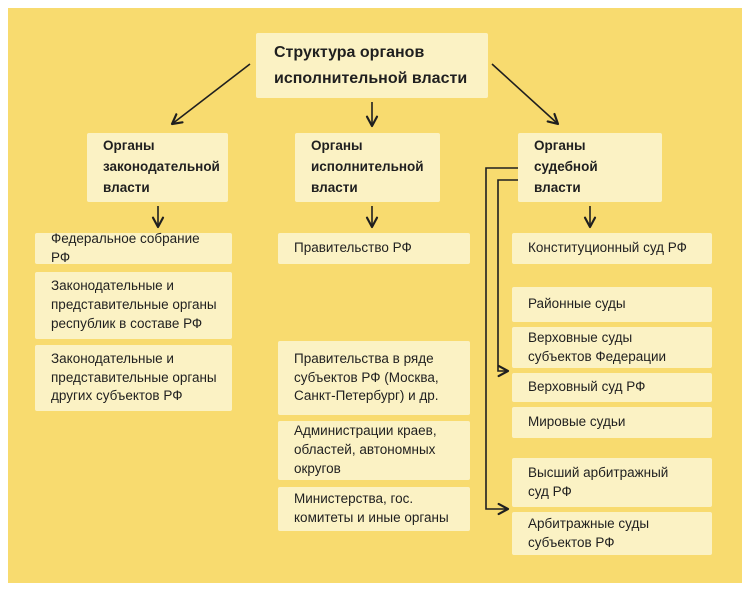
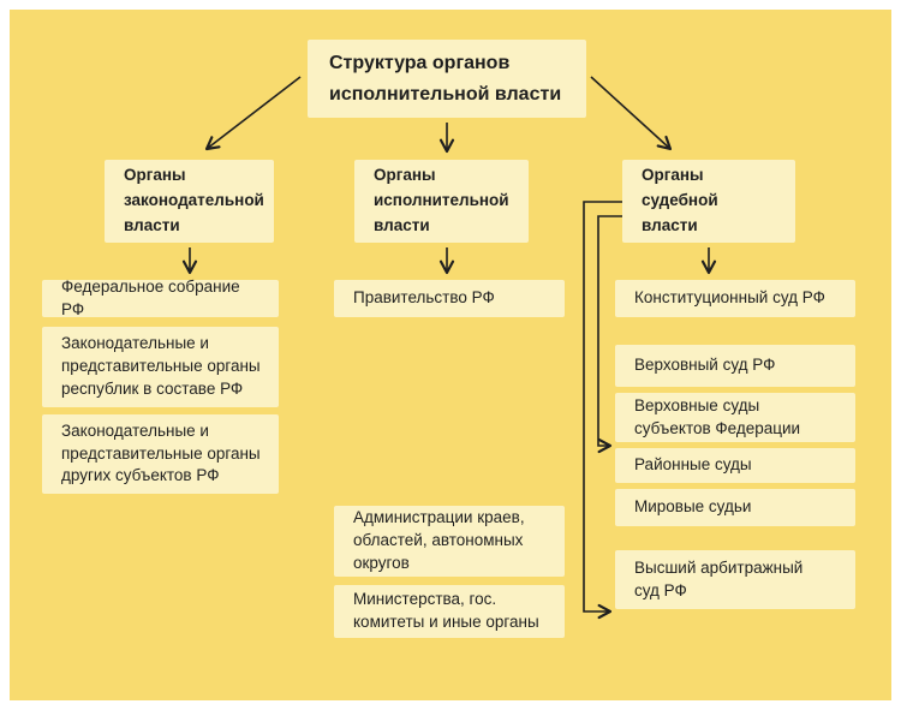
  Структура органов
  исполнительной власти
  Органы
  законодательной
  власти
  Органы
  исполнительной
  власти
  Органы
  судебной
  власти
  Федеральное собрание РФ
  Законодательные и
  представительные органы
  республик в составе РФ
  Законодательные и
  представительные органы
  других субъектов РФ
  Правительство РФ
- Правительства в ряде
- субъектов РФ (Москва,
- Санкт-Петербург) и др.
  Администрации краев,
  областей, автономных
  округов
  Министерства, гос.
  комитеты и иные органы
  Конституционный суд РФ
- Районные суды
+ Верховный суд РФ
  Верховные суды
  субъектов Федерации
- Верховный суд РФ
+ Районные суды
  Мировые судьи
  Высший арбитражный
  суд РФ
- Арбитражные суды
- субъектов РФ
